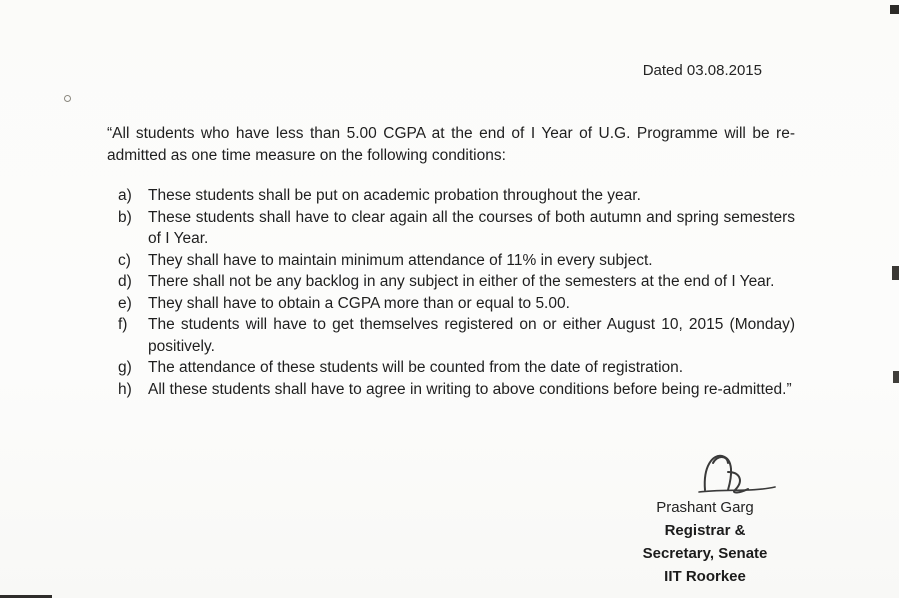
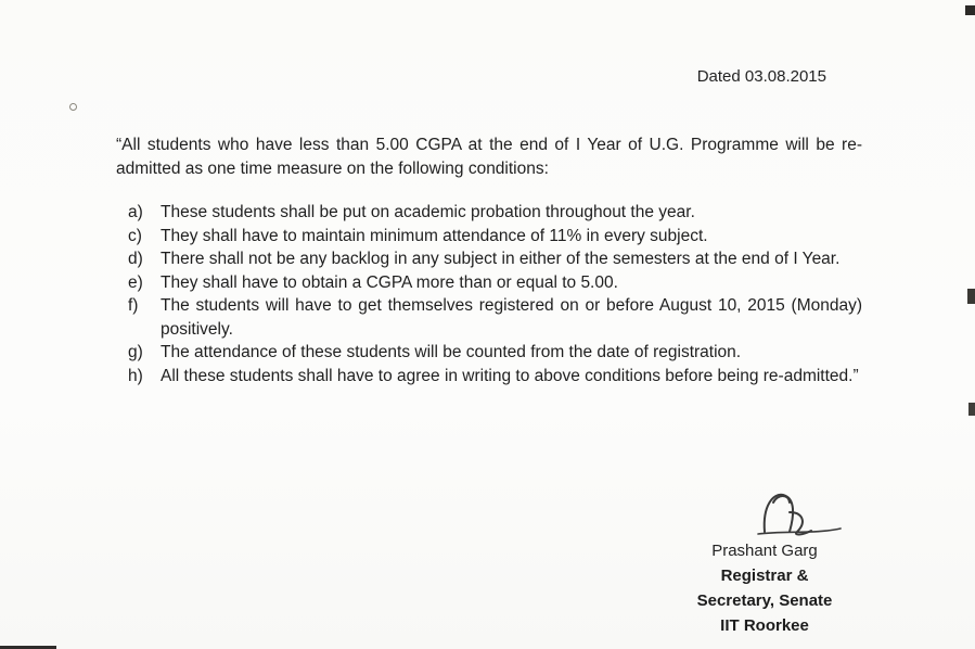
  Dated 03.08.2015
  “All students who have less than 5.00 CGPA at the end of I Year of U.G. Programme will be re-admitted as one time measure on the following conditions:
  a)
  These students shall be put on academic probation throughout the year.
- b)
- These students shall have to clear again all the courses of both autumn and spring semesters of I Year.
  c)
  They shall have to maintain minimum attendance of 11% in every subject.
  d)
  There shall not be any backlog in any subject in either of the semesters at the end of I Year.
  e)
  They shall have to obtain a CGPA more than or equal to 5.00.
  f)
- The students will have to get themselves registered on or either August 10, 2015 (Monday) positively.
+ The students will have to get themselves registered on or before August 10, 2015 (Monday) positively.
  g)
  The attendance of these students will be counted from the date of registration.
  h)
  All these students shall have to agree in writing to above conditions before being re-admitted.”
  Prashant Garg
  Registrar &
  Secretary, Senate
  IIT Roorkee
